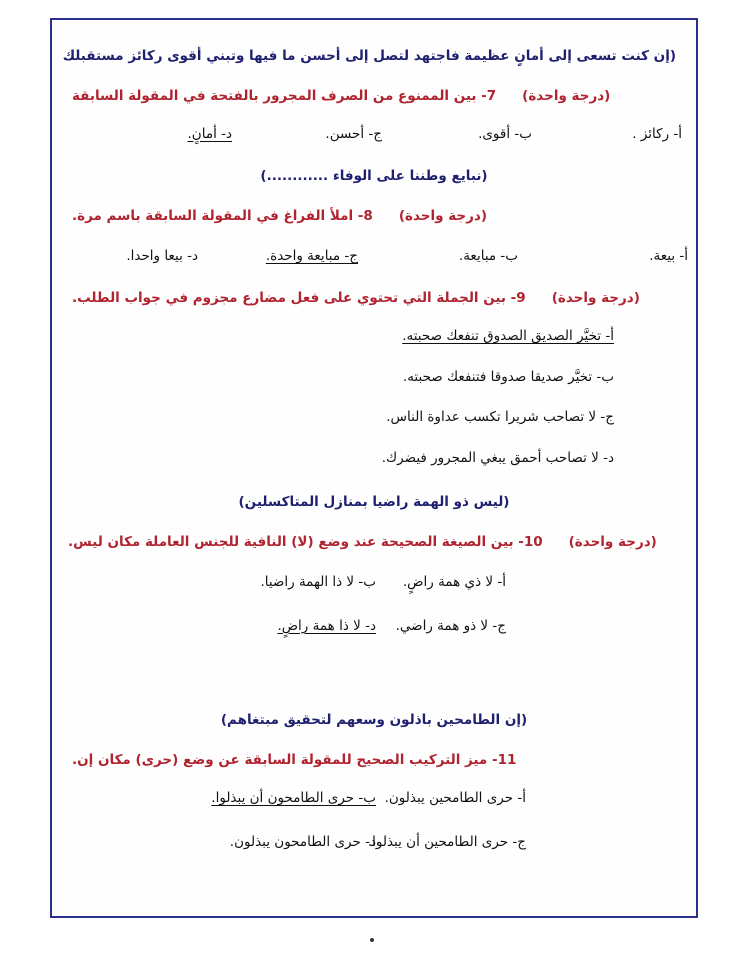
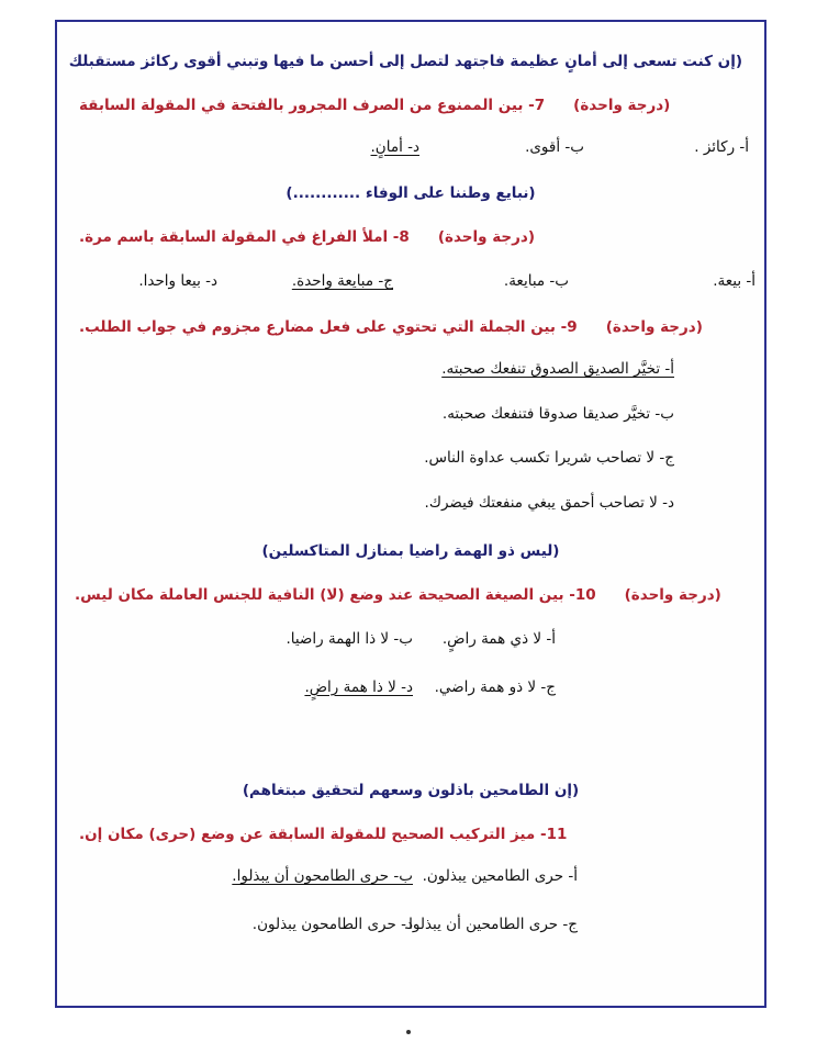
  (إن كنت تسعى إلى أمانٍ عظيمة فاجتهد لتصل إلى أحسن ما فيها وتبني أقوى ركائز مستقبلك
  (درجة واحدة)
  7- بين الممنوع من الصرف المجرور بالفتحة في المقولة السابقة
  أ- ركائز .
  ب- أقوى.
- ج- أحسن.
  د- أمانٍ.
  (نبايع وطننا على الوفاء ............)
  (درجة واحدة)
  8- املأ الفراغ في المقولة السابقة باسم مرة.
  أ- بيعة.
  ب- مبايعة.
  ج- مبايعة واحدة.
  د- بيعا واحدا.
  (درجة واحدة)
  9- بين الجملة التي تحتوي على فعل مضارع مجزوم في جواب الطلب.
  أ- تخيَّر الصديق الصدوق تنفعك صحبته.
  ب- تخيَّر صديقا صدوقا فتنفعك صحبته.
  ج- لا تصاحب شريرا تكسب عداوة الناس.
- د- لا تصاحب أحمق يبغي المجرور فيضرك.
+ د- لا تصاحب أحمق يبغي منفعتك فيضرك.
  (ليس ذو الهمة راضيا بمنازل المتاكسلين)
  (درجة واحدة)
  10- بين الصيغة الصحيحة عند وضع (لا) النافية للجنس العاملة مكان ليس.
  أ- لا ذي همة راضٍ.
  ب- لا ذا الهمة راضيا.
  ج- لا ذو همة راضي.
  د- لا ذا همة راضٍ.
  (إن الطامحين باذلون وسعهم لتحقيق مبتغاهم)
  11- ميز التركيب الصحيح للمقولة السابقة عن وضع (حرى) مكان إن.
  أ- حرى الطامحين يبذلون.
  ب- حرى الطامحون أن يبذلوا.
  ج- حرى الطامحين أن يبذلوا.
  د- حرى الطامحون يبذلون.
